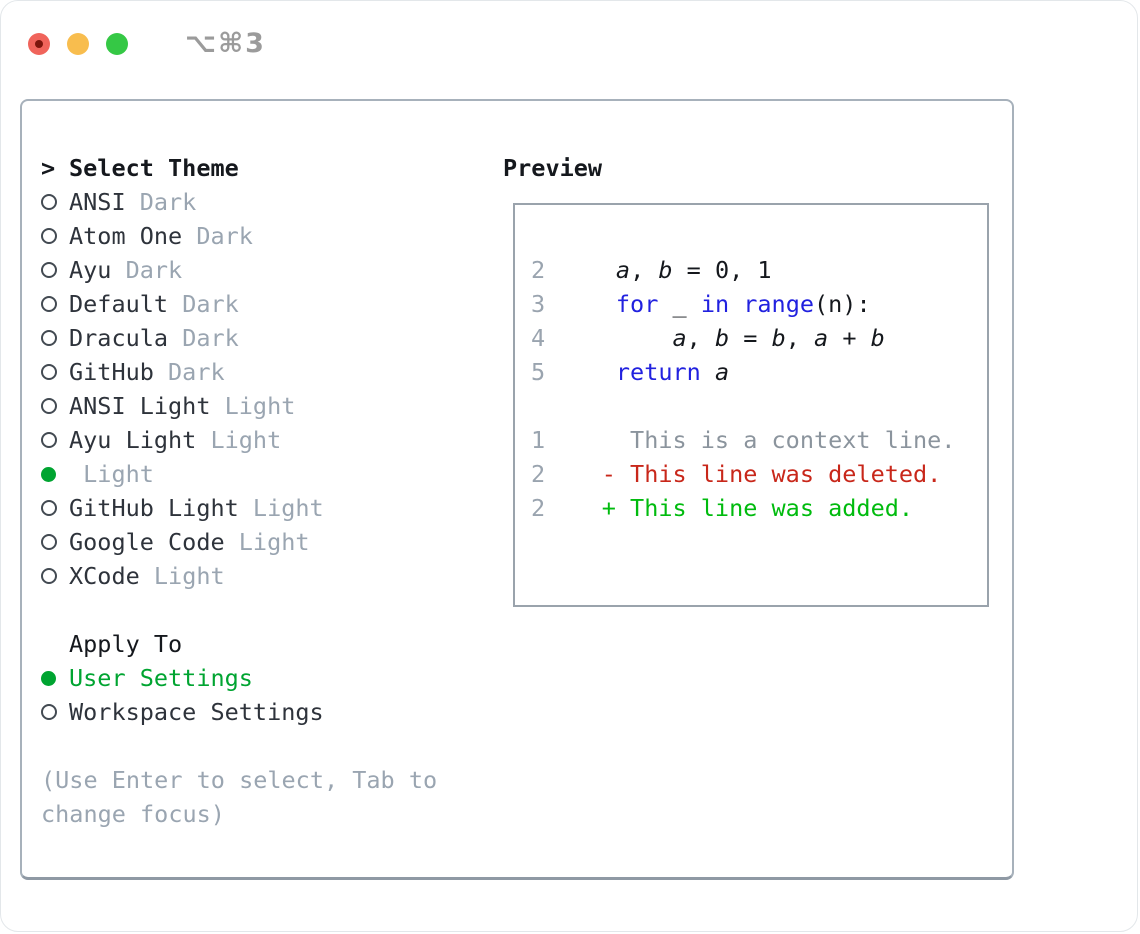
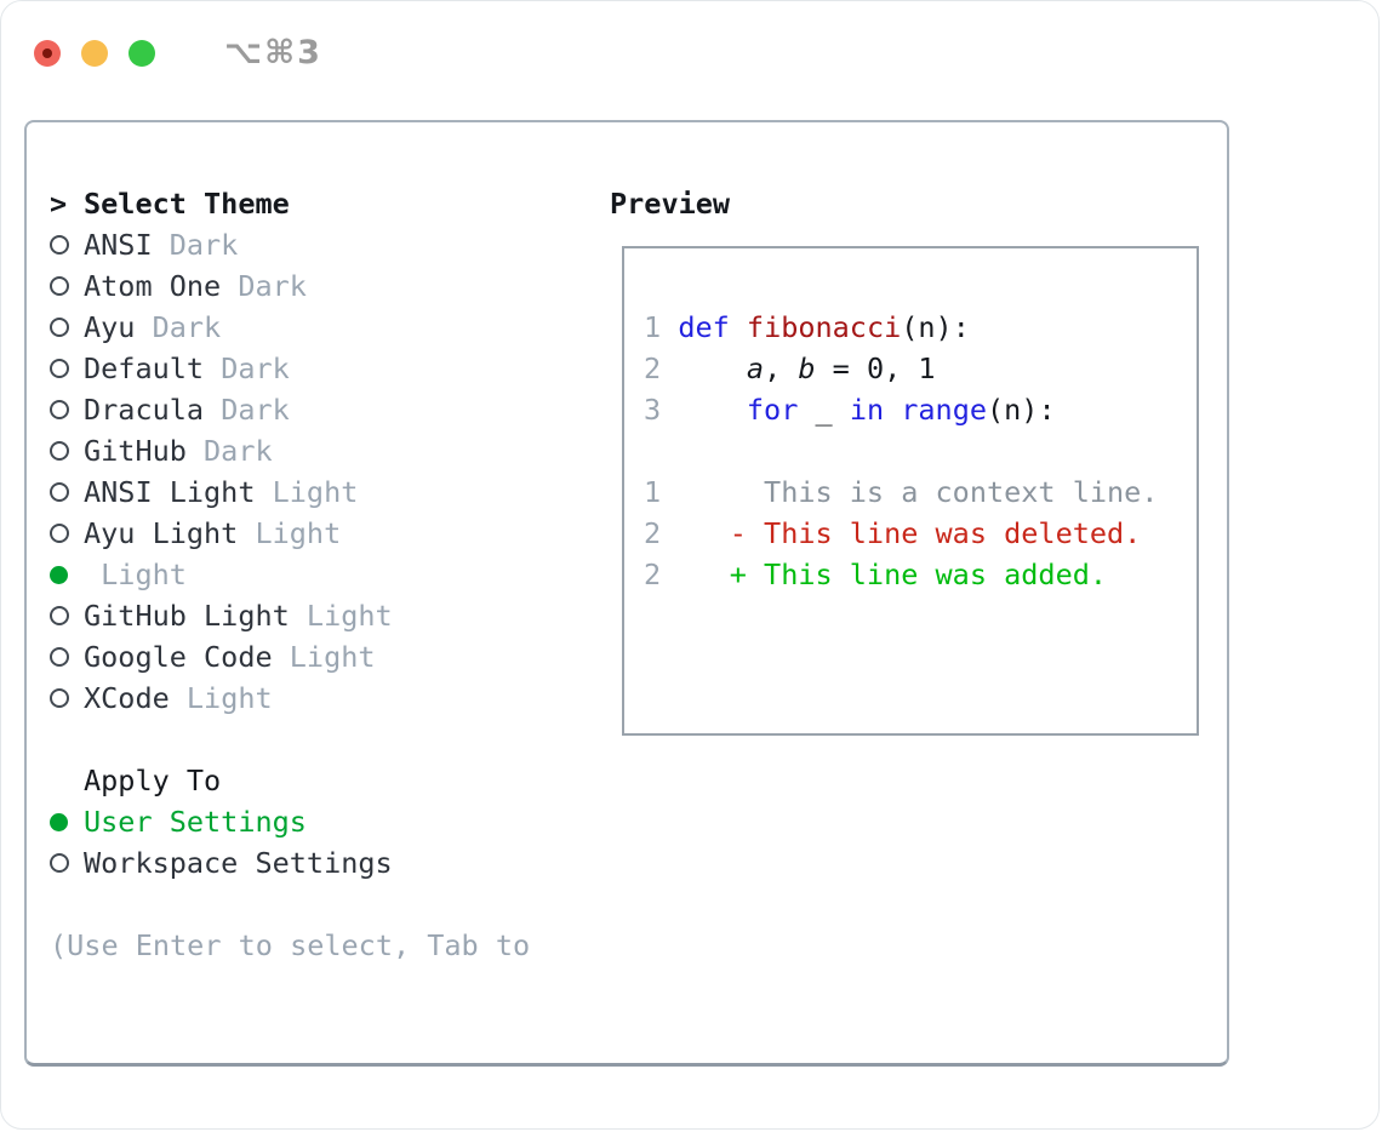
  ⌥⌘3
  >
  Select Theme
  ANSI
  Dark
  Atom One
  Dark
  Ayu
  Dark
  Default
  Dark
  Dracula
  Dark
  GitHub
  Dark
  ANSI Light
  Light
  Ayu Light
  Light
  Light
  GitHub Light
  Light
  Google Code
  Light
  XCode
  Light
  Apply To
  User Settings
  Workspace Settings
  (Use Enter to select, Tab to
- change focus)
  Preview
+ 1 def fibonacci(n):
  2 a, b = 0, 1
  3 for _ in range(n):
- 4 a, b = b, a + b
- 5 return a
  1 This is a context line.
  2 - This line was deleted.
  2 + This line was added.
